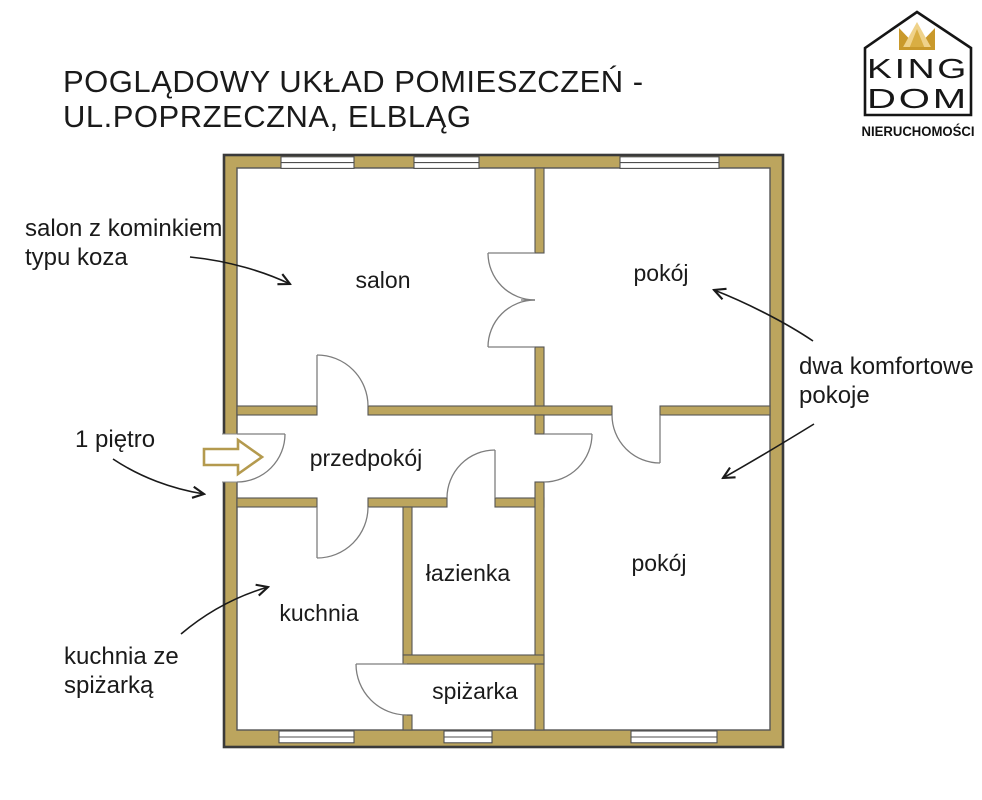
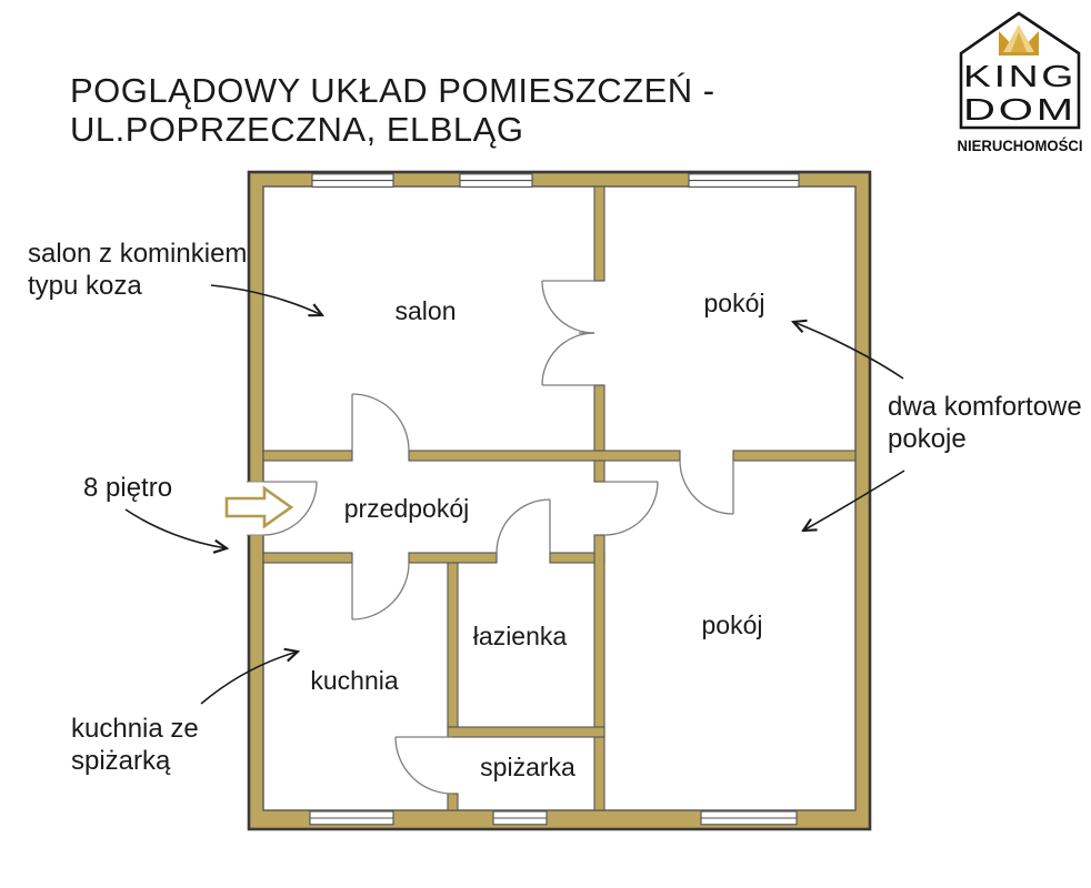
  POGLĄDOWY UKŁAD POMIESZCZEŃ -
  UL.POPRZECZNA, ELBLĄG
  KING
  DOM
  NIERUCHOMOŚCI
  salon
  pokój
  przedpokój
  łazienka
  kuchnia
  spiżarka
  pokój
  salon z kominkiem
  typu koza
- 1 piętro
+ 8 piętro
  kuchnia ze
  spiżarką
  dwa komfortowe
  pokoje
